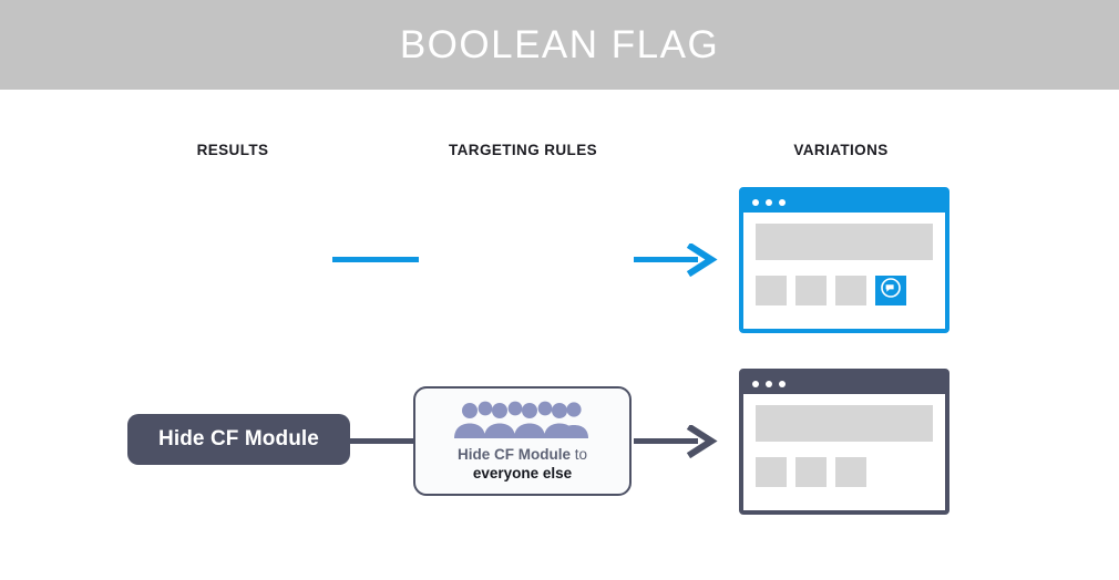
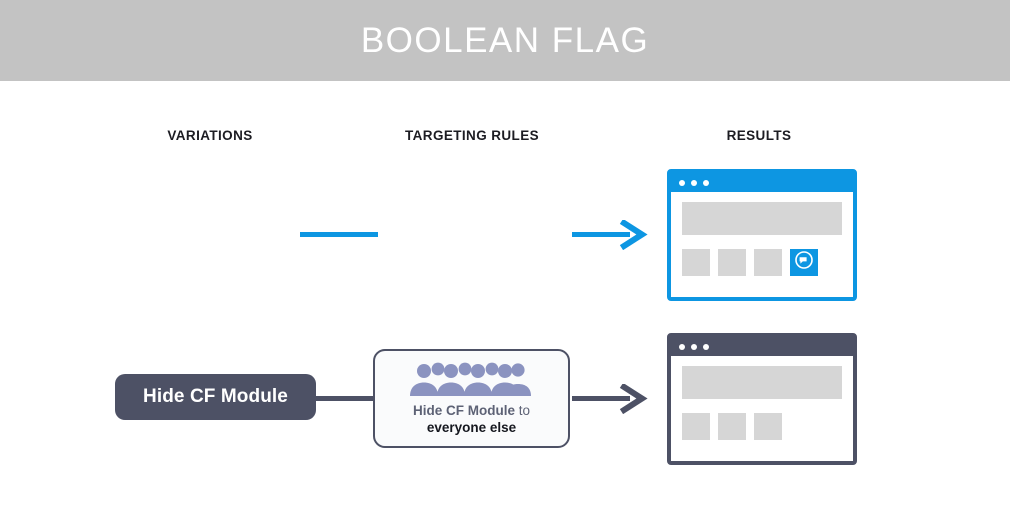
  BOOLEAN FLAG
- RESULTS
+ VARIATIONS
  TARGETING RULES
- VARIATIONS
+ RESULTS
  Hide CF Module
  Hide CF Module to
  everyone else
